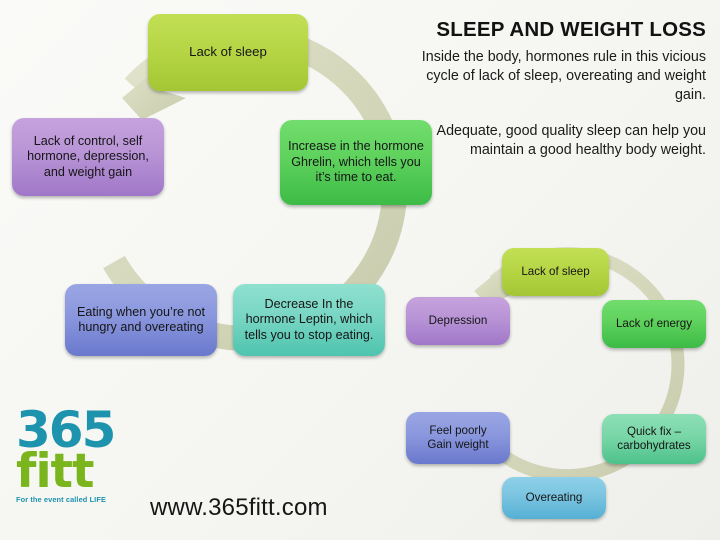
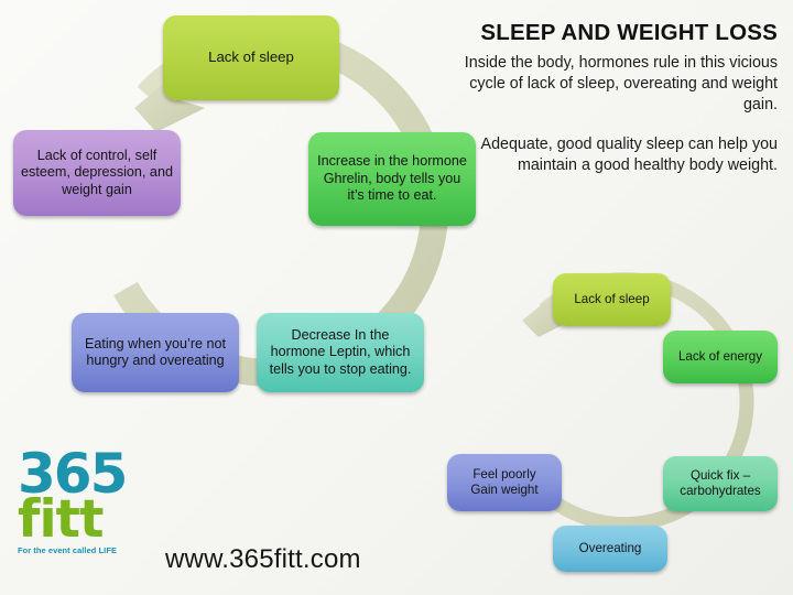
  Lack of sleep
- Increase in the hormone Ghrelin, which tells you it’s time to eat.
+ Increase in the hormone Ghrelin, body tells you it’s time to eat.
  Decrease In the hormone Leptin, which tells you to stop eating.
  Eating when you’re not hungry and overeating
- Lack of control, self hormone, depression, and weight gain
+ Lack of control, self esteem, depression, and weight gain
  Lack of sleep
  Lack of energy
  Quick fix – carbohydrates
  Overeating
  Feel poorly
  Gain weight
- Depression
  SLEEP AND WEIGHT LOSS
  Inside the body, hormones rule in this vicious cycle of lack of sleep, overeating and weight gain.
  Adequate, good quality sleep can help you maintain a good healthy body weight.
  365
  fitt
  For the event called LIFE
  www.365fitt.com
